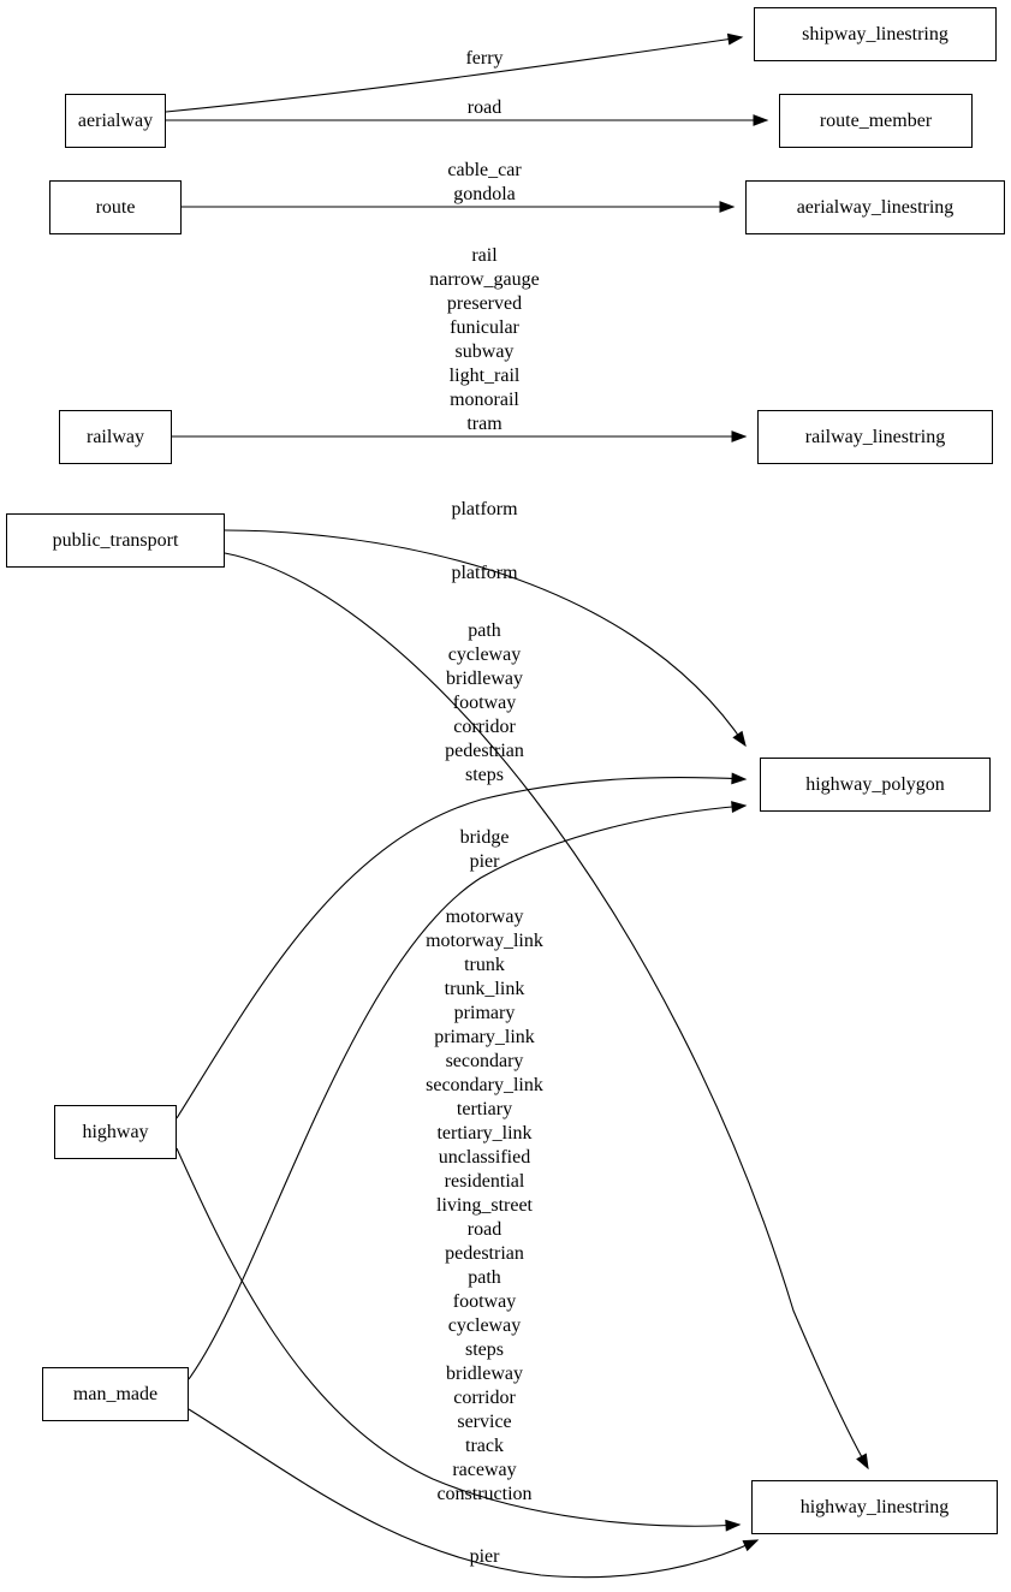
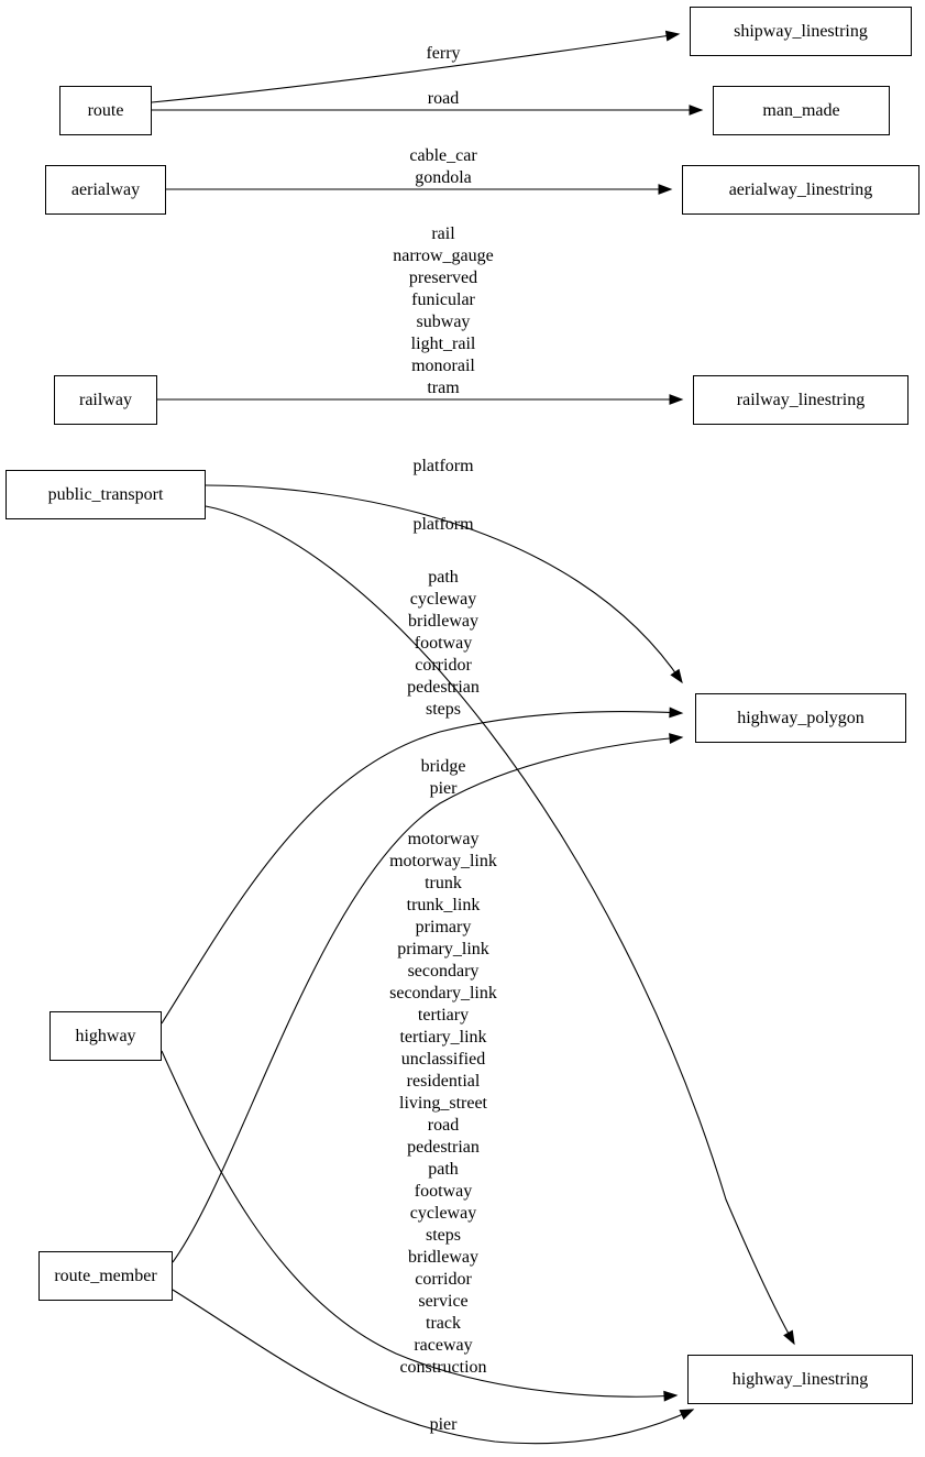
  ferry
  road
  cable_car
  gondola
  rail
  narrow_gauge
  preserved
  funicular
  subway
  light_rail
  monorail
  tram
  platform
  platform
  path
  cycleway
  bridleway
  footway
  corridor
  pedestrian
  steps
  bridge
  pier
  motorway
  motorway_link
  trunk
  trunk_link
  primary
  primary_link
  secondary
  secondary_link
  tertiary
  tertiary_link
  unclassified
  residential
  living_street
  road
  pedestrian
  path
  footway
  cycleway
  steps
  bridleway
  corridor
  service
  track
  raceway
  construction
  pier
- aerialway
+ route
  shipway_linestring
- route_member
+ man_made
- route
+ aerialway
  aerialway_linestring
  railway
  railway_linestring
  public_transport
  highway_polygon
  highway
- man_made
+ route_member
  highway_linestring
